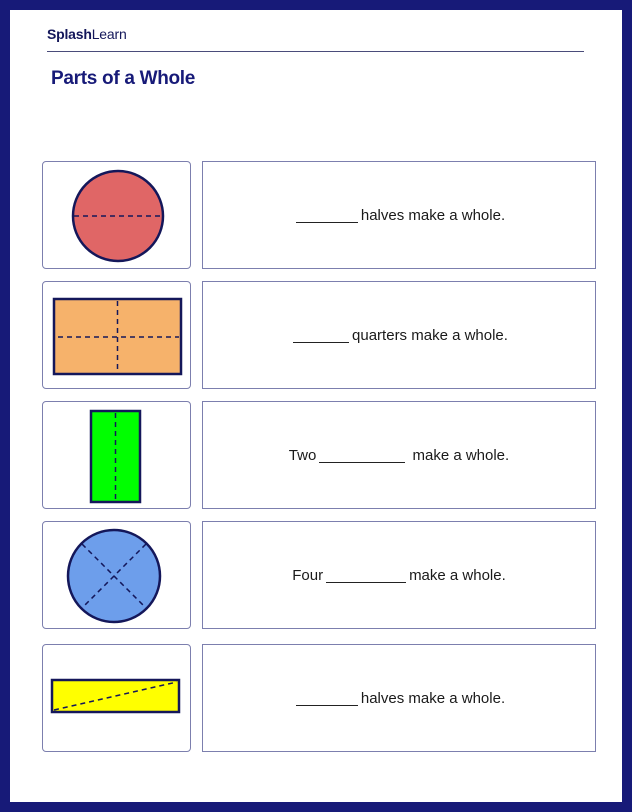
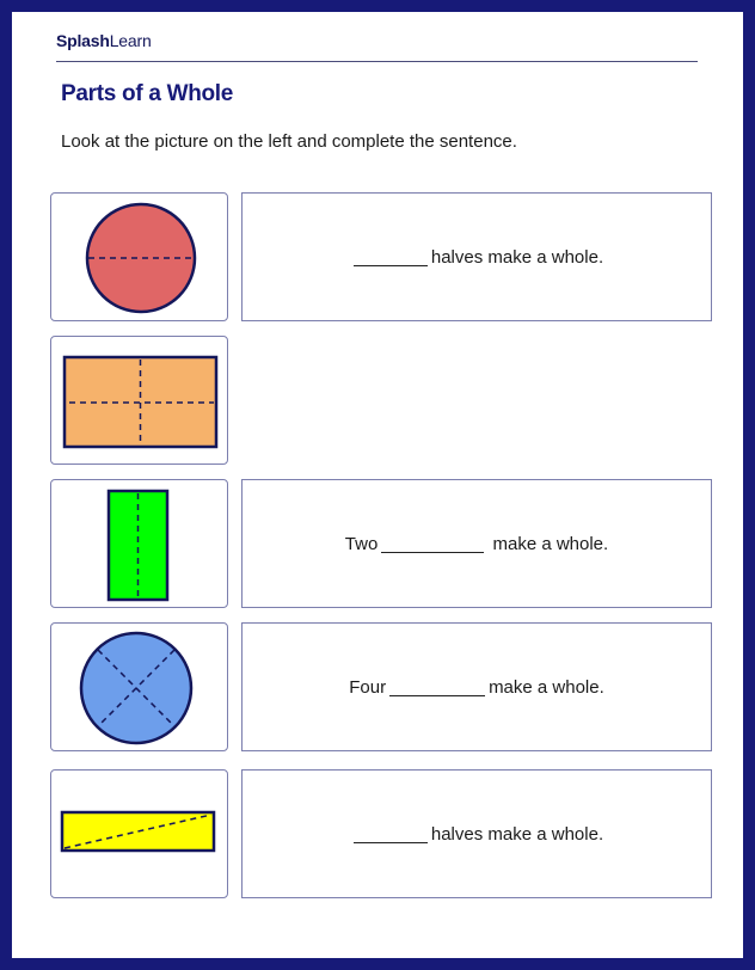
  SplashLearn
  Parts of a Whole
+ Look at the picture on the left and complete the sentence.
  halves make a whole.
- quarters make a whole.
  Two
  make a whole.
  Four
  make a whole.
  halves make a whole.
